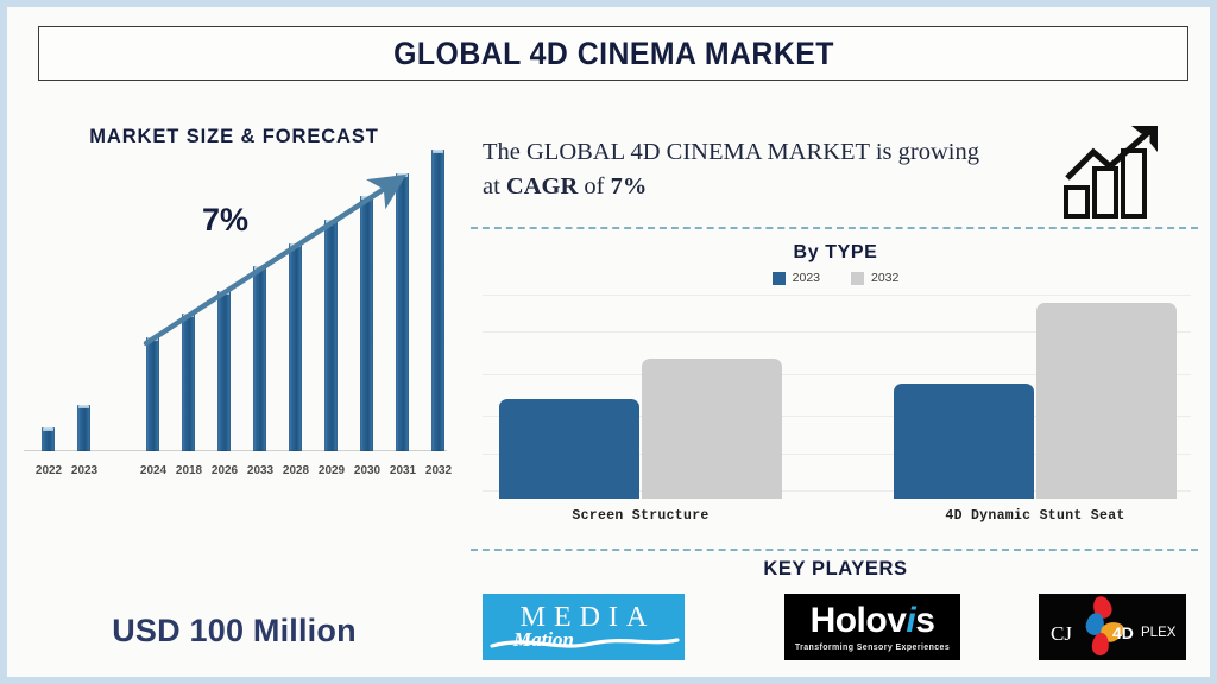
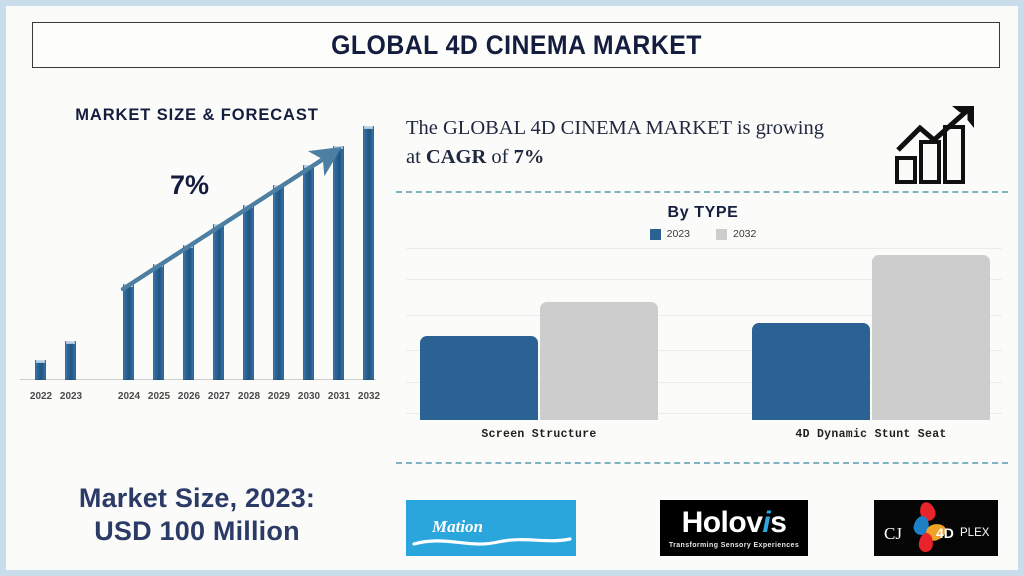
  GLOBAL 4D CINEMA MARKET
  MARKET SIZE & FORECAST
  2022
  2023
  2024
- 2018
+ 2025
  2026
- 2033
+ 2027
  2028
  2029
  2030
  2031
  2032
  7%
+ Market Size, 2023:
  USD 100 Million
  The GLOBAL 4D CINEMA MARKET is growing
  at CAGR of 7%
  By TYPE
  2023
  2032
  Screen Structure
  4D Dynamic Stunt Seat
- KEY PLAYERS
- MEDIA
  Mation
  Holovis
  CJ
  4D
  PLEX
